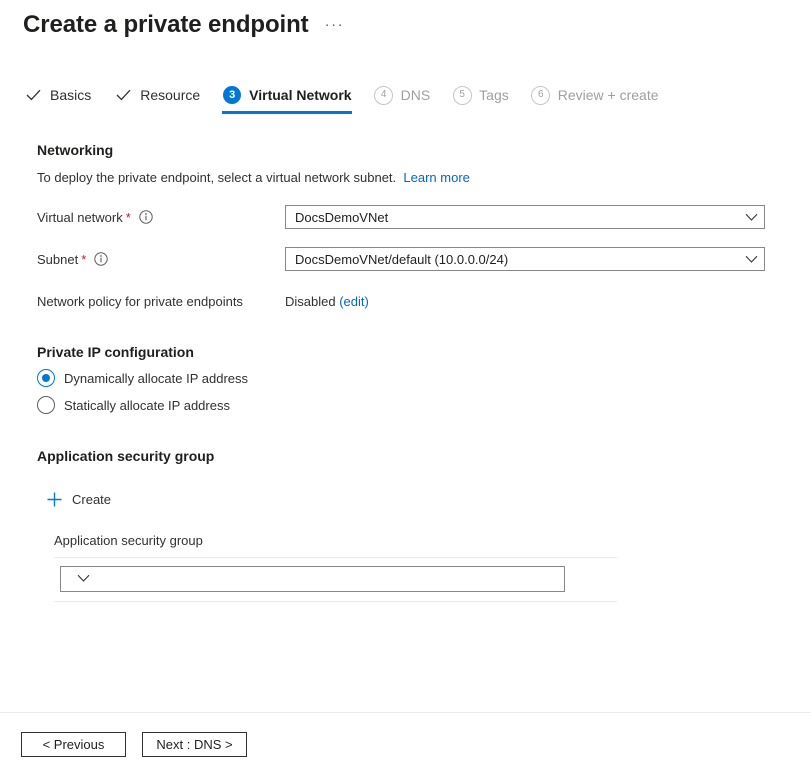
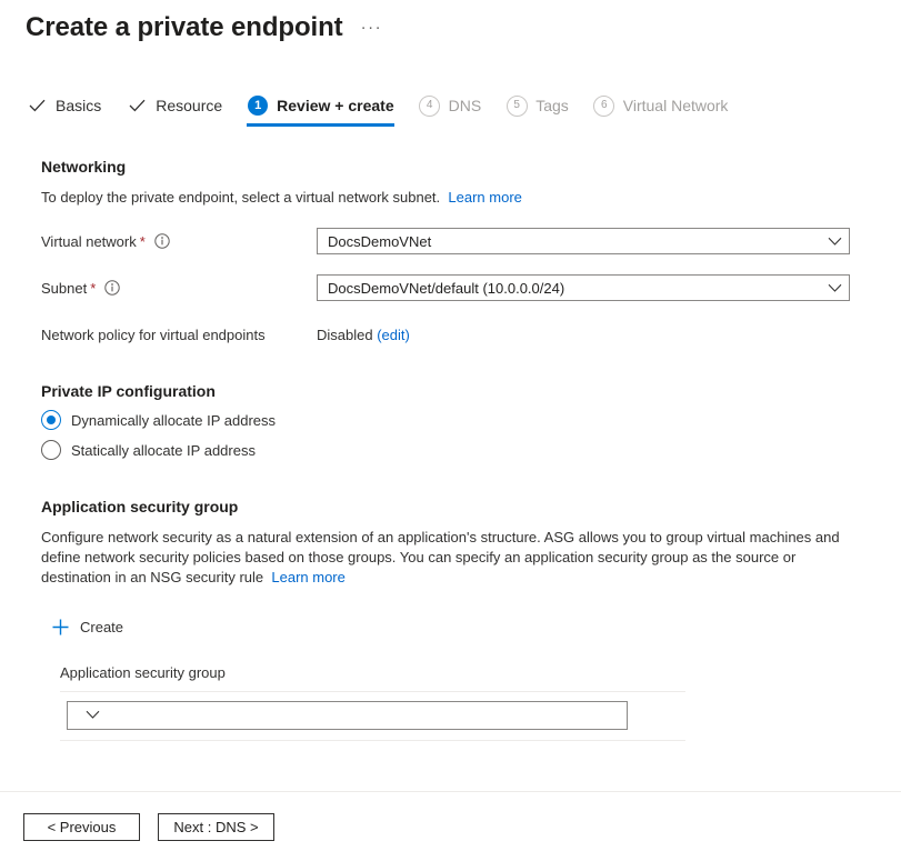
  Create a private endpoint
  ···
  Basics
  Resource
- 3
+ 1
- Virtual Network
+ Review + create
  4
  DNS
  5
  Tags
  6
- Review + create
+ Virtual Network
  Networking
  To deploy the private endpoint, select a virtual network subnet. Learn more
  Virtual network
  *
  DocsDemoVNet
  Subnet
  *
  DocsDemoVNet/default (10.0.0.0/24)
- Network policy for private endpoints
+ Network policy for virtual endpoints
  Disabled
  (edit)
  Private IP configuration
  Dynamically allocate IP address
  Statically allocate IP address
  Application security group
+ Configure network security as a natural extension of an application's structure. ASG allows you to group virtual machines and define network security policies based on those groups. You can specify an application security group as the source or destination in an NSG security rule Learn more
  Create
  Application security group
  < Previous
  Next : DNS >
